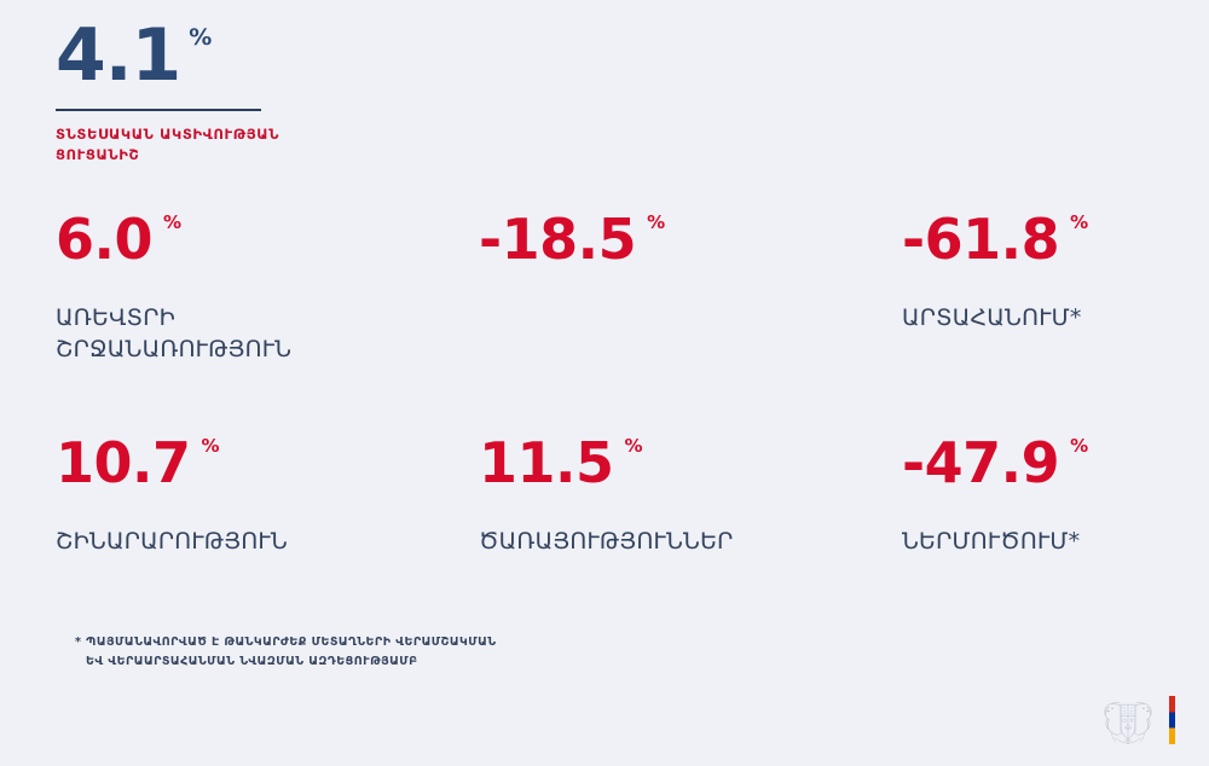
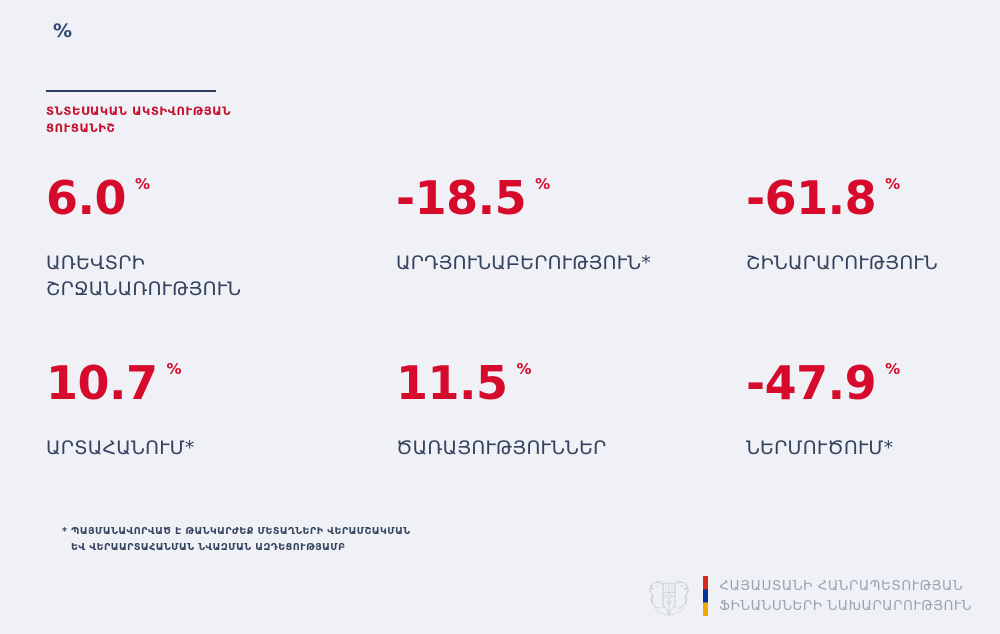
- 4.1
  %
  ՏՆՏԵՍԱԿԱՆ ԱԿՏԻՎՈՒԹՅԱՆ ՑՈՒՑԱՆԻՇ
  6.0
  %
  ԱՌԵՎՏՐԻ ՇՐՋԱՆԱՌՈՒԹՅՈՒՆ
  -18.5
  %
+ ԱՐԴՅՈՒՆԱԲԵՐՈՒԹՅՈՒՆ*
  -61.8
  %
- ԱՐՏԱՀԱՆՈՒՄ*
+ ՇԻՆԱՐԱՐՈՒԹՅՈՒՆ
  10.7
  %
- ՇԻՆԱՐԱՐՈՒԹՅՈՒՆ
+ ԱՐՏԱՀԱՆՈՒՄ*
  11.5
  %
  ԾԱՌԱՅՈՒԹՅՈՒՆՆԵՐ
  -47.9
  %
  ՆԵՐՄՈՒԾՈՒՄ*
  * ՊԱՅՄԱՆԱՎՈՐՎԱԾ Է ԹԱՆԿԱՐԺԵՔ ՄԵՏԱՂՆԵՐԻ ՎԵՐԱՄՇԱԿՄԱՆ
  ԵՎ ՎԵՐԱԱՐՏԱՀԱՆՄԱՆ ՆՎԱԶՄԱՆ ԱԶԴԵՑՈՒԹՅԱՄԲ
+ ՀԱՅԱՍՏԱՆԻ ՀԱՆՐԱՊԵՏՈՒԹՅԱՆ
+ ՖԻՆԱՆՍՆԵՐԻ ՆԱԽԱՐԱՐՈՒԹՅՈՒՆ
